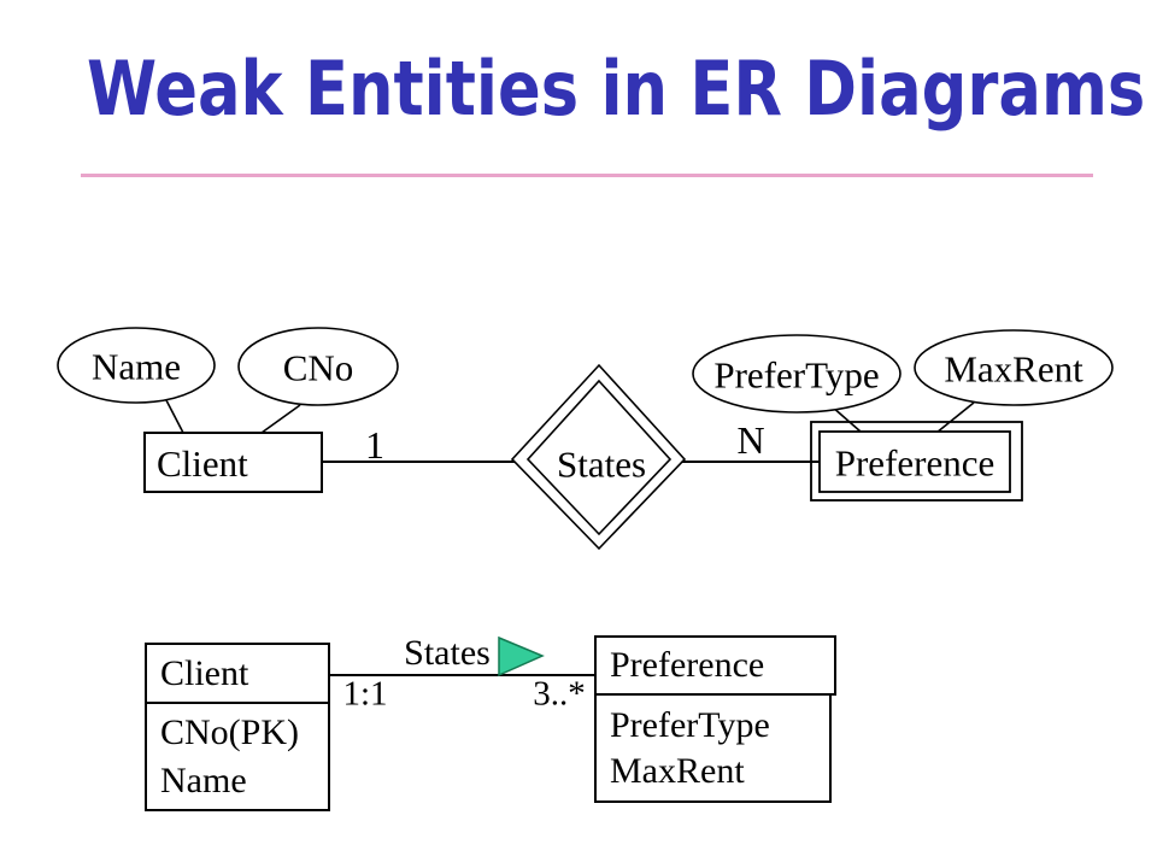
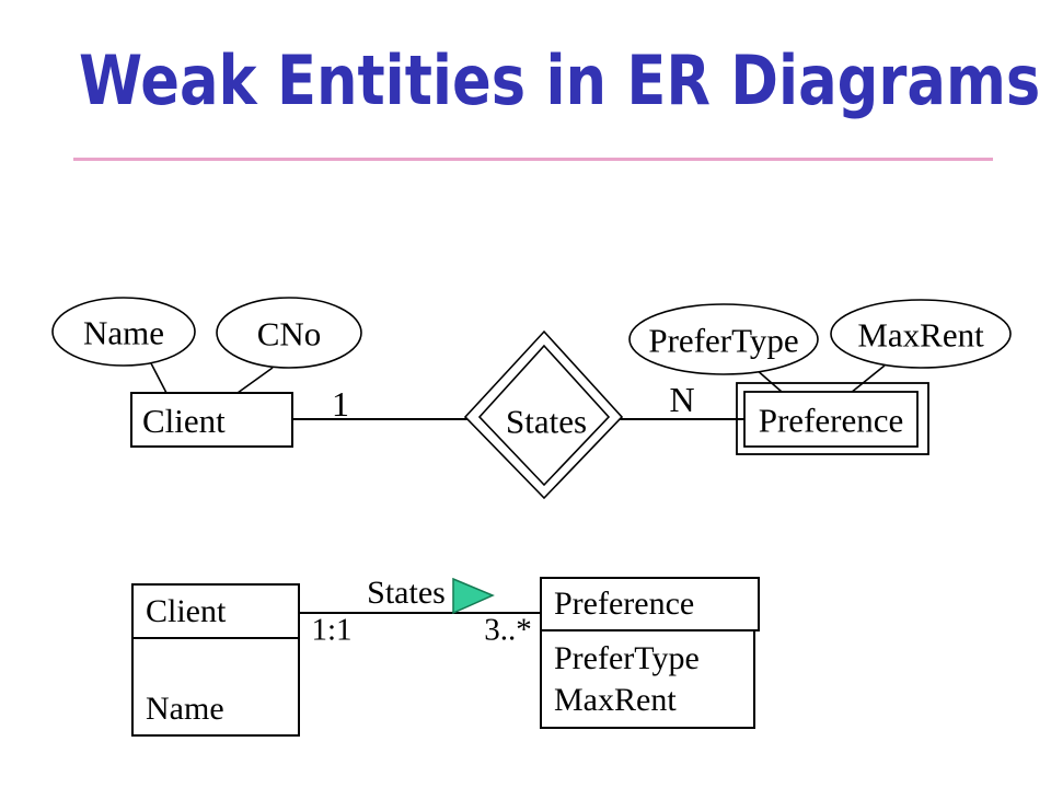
  Weak Entities in ER Diagra
  Name
  CNo
  Client
  1
  States
  N
  PreferType
  MaxRent
  Preference
  Client
- CNo(PK)
  Name
  Preference
  PreferType
  MaxRent
  States
  1:1
  3..*
